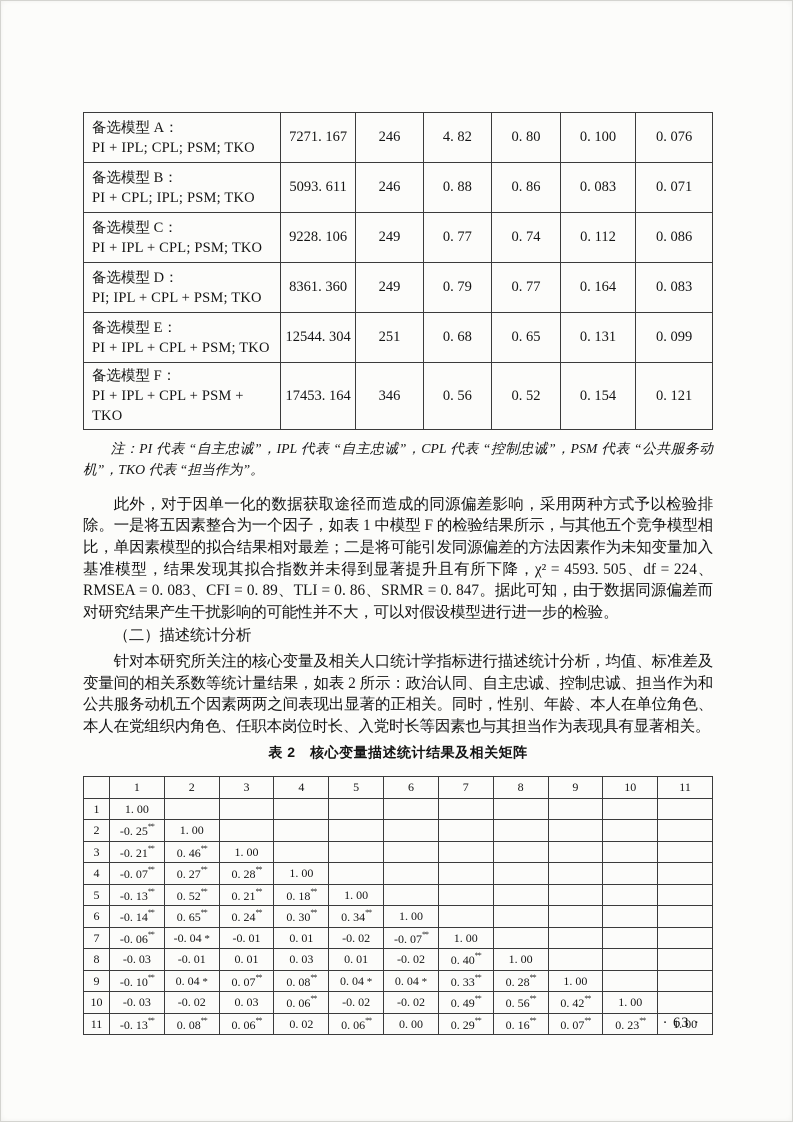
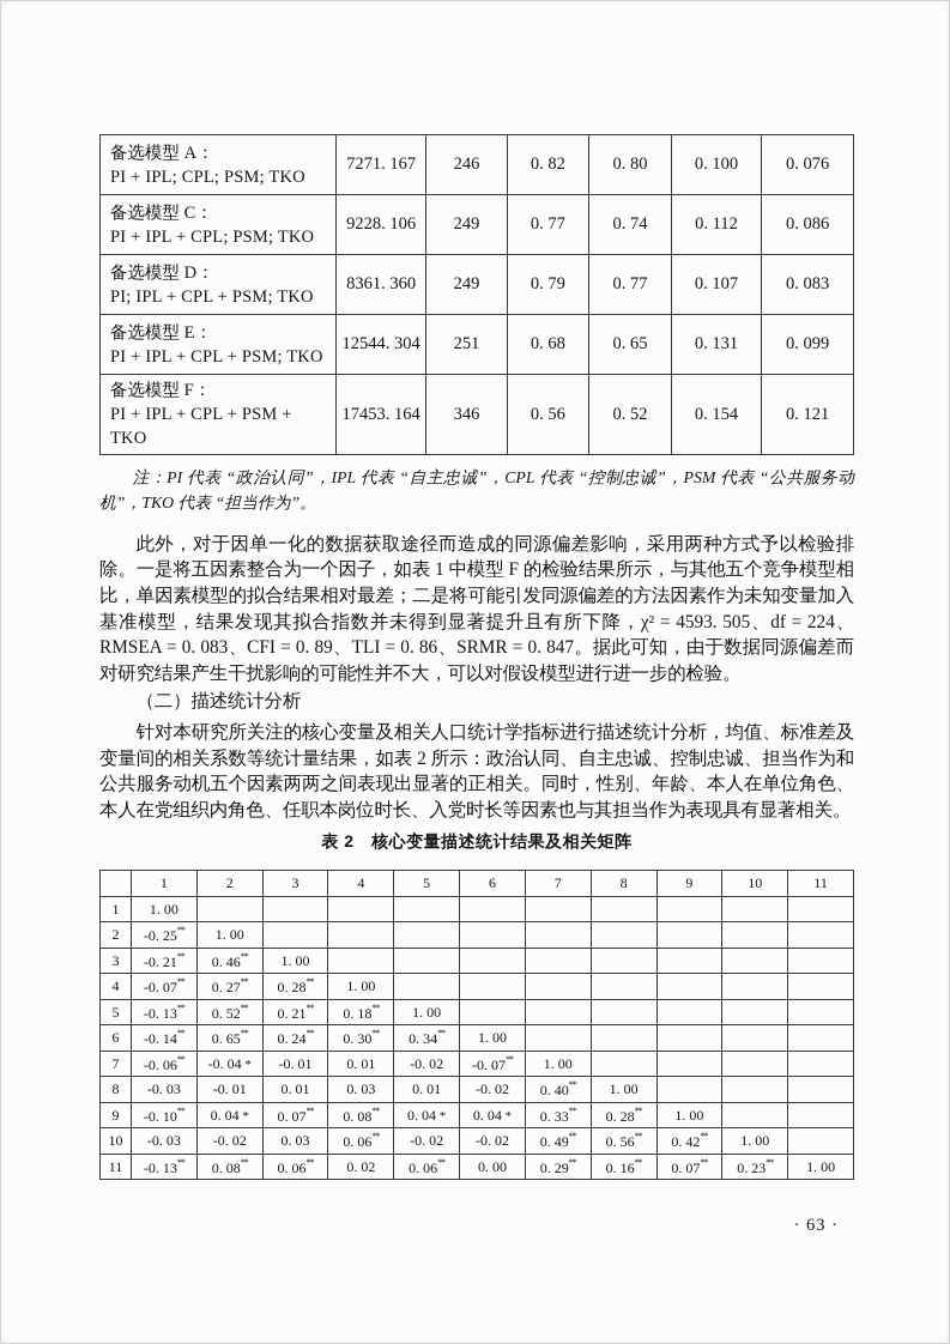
- 备选模型 A：PI + IPL; CPL; PSM; TKO	7271. 167	246	4. 82	0. 80	0. 100	0. 076
+ 备选模型 A：PI + IPL; CPL; PSM; TKO	7271. 167	246	0. 82	0. 80	0. 100	0. 076
- 备选模型 B：PI + CPL; IPL; PSM; TKO	5093. 611	246	0. 88	0. 86	0. 083	0. 071
  备选模型 C：PI + IPL + CPL; PSM; TKO	9228. 106	249	0. 77	0. 74	0. 112	0. 086
- 备选模型 D：PI; IPL + CPL + PSM; TKO	8361. 360	249	0. 79	0. 77	0. 164	0. 083
+ 备选模型 D：PI; IPL + CPL + PSM; TKO	8361. 360	249	0. 79	0. 77	0. 107	0. 083
  备选模型 E：PI + IPL + CPL + PSM; TKO	12544. 304	251	0. 68	0. 65	0. 131	0. 099
  备选模型 F：PI + IPL + CPL + PSM + TKO	17453. 164	346	0. 56	0. 52	0. 154	0. 121
- 注：PI 代表 “自主忠诚”，IPL 代表 “自主忠诚”，CPL 代表 “控制忠诚”，PSM 代表 “公共服务动机”，TKO 代表 “担当作为”。
+ 注：PI 代表 “政治认同”，IPL 代表 “自主忠诚”，CPL 代表 “控制忠诚”，PSM 代表 “公共服务动机”，TKO 代表 “担当作为”。
  此外，对于因单一化的数据获取途径而造成的同源偏差影响，采用两种方式予以检验排除。一是将五因素整合为一个因子，如表 1 中模型 F 的检验结果所示，与其他五个竞争模型相比，单因素模型的拟合结果相对最差；二是将可能引发同源偏差的方法因素作为未知变量加入基准模型，结果发现其拟合指数并未得到显著提升且有所下降，χ² = 4593. 505、df = 224、RMSEA = 0. 083、CFI = 0. 89、TLI = 0. 86、SRMR = 0. 847。据此可知，由于数据同源偏差而对研究结果产生干扰影响的可能性并不大，可以对假设模型进行进一步的检验。
  （二）描述统计分析
  针对本研究所关注的核心变量及相关人口统计学指标进行描述统计分析，均值、标准差及变量间的相关系数等统计量结果，如表 2 所示：政治认同、自主忠诚、控制忠诚、担当作为和公共服务动机五个因素两两之间表现出显著的正相关。同时，性别、年龄、本人在单位角色、本人在党组织内角色、任职本岗位时长、入党时长等因素也与其担当作为表现具有显著相关。
  表 2 核心变量描述统计结果及相关矩阵
  	1	2	3	4	5	6	7	8	9	10	11
  1	1. 00
  2	-0. 25**	1. 00
  3	-0. 21**	0. 46**	1. 00
  4	-0. 07**	0. 27**	0. 28**	1. 00
  5	-0. 13**	0. 52**	0. 21**	0. 18**	1. 00
  6	-0. 14**	0. 65**	0. 24**	0. 30**	0. 34**	1. 00
  7	-0. 06**	-0. 04 *	-0. 01	0. 01	-0. 02	-0. 07**	1. 00
  8	-0. 03	-0. 01	0. 01	0. 03	0. 01	-0. 02	0. 40**	1. 00
  9	-0. 10**	0. 04 *	0. 07**	0. 08**	0. 04 *	0. 04 *	0. 33**	0. 28**	1. 00
  10	-0. 03	-0. 02	0. 03	0. 06**	-0. 02	-0. 02	0. 49**	0. 56**	0. 42**	1. 00
  11	-0. 13**	0. 08**	0. 06**	0. 02	0. 06**	0. 00	0. 29**	0. 16**	0. 07**	0. 23**	1. 00
  · 63 ·
